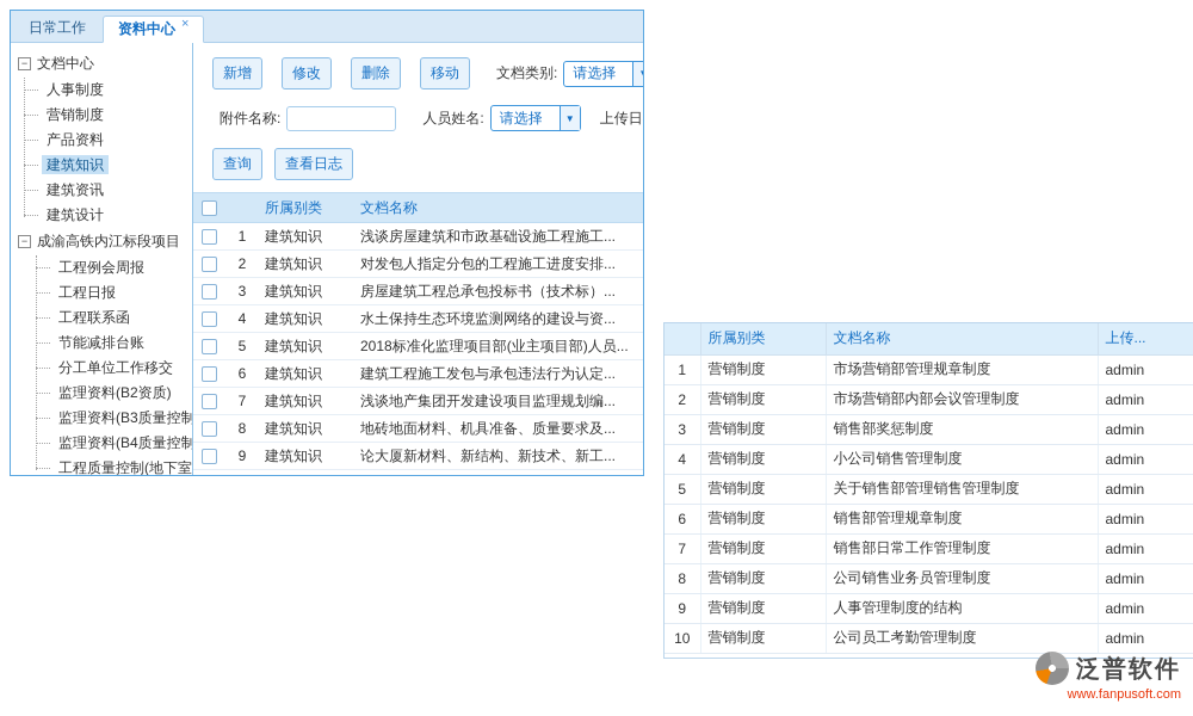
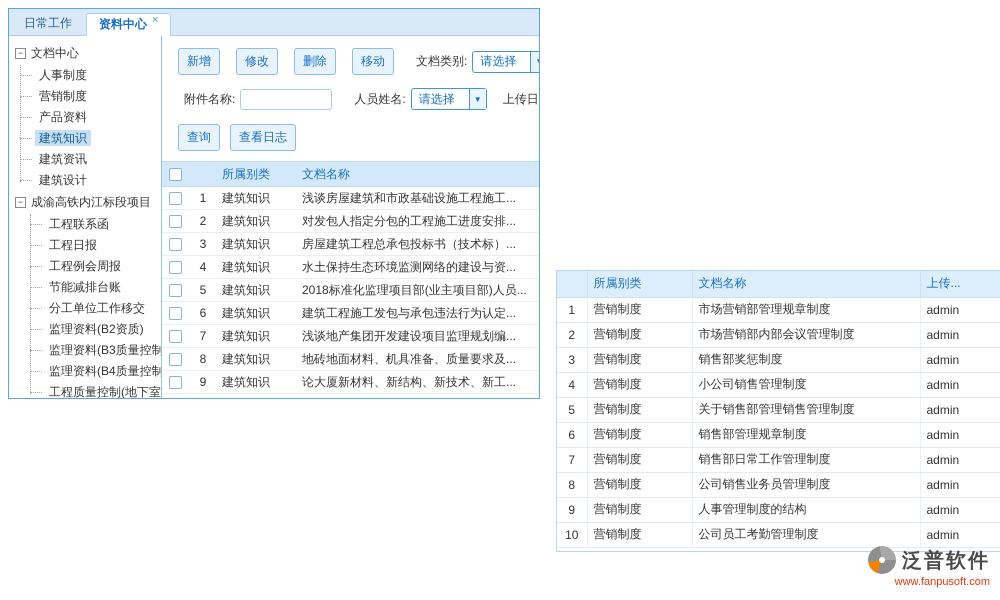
  日常工作
  资料中心
  ×
  −
  文档中心
  人事制度
  营销制度
  产品资料
  建筑知识
  建筑资讯
  建筑设计
  −
  成渝高铁内江标段项目
- 工程例会周报
+ 工程联系函
  工程日报
- 工程联系函
+ 工程例会周报
  节能减排台账
  分工单位工作移交
  监理资料(B2资质)
  监理资料(B3质量控制
  监理资料(B4质量控制
  工程质量控制(地下室
  新增
  修改
  删除
  移动
  文档类别:
  请选择
  附件名称:
  人员姓名:
  请选择
  ▼
  上传日
  查询
  查看日志
  		所属别类	文档名称
  	1	建筑知识	浅谈房屋建筑和市政基础设施工程施工...
  	2	建筑知识	对发包人指定分包的工程施工进度安排...
  	3	建筑知识	房屋建筑工程总承包投标书（技术标）...
  	4	建筑知识	水土保持生态环境监测网络的建设与资...
  	5	建筑知识	2018标准化监理项目部(业主项目部)人员...
  	6	建筑知识	建筑工程施工发包与承包违法行为认定...
  	7	建筑知识	浅谈地产集团开发建设项目监理规划编...
  	8	建筑知识	地砖地面材料、机具准备、质量要求及...
  	9	建筑知识	论大厦新材料、新结构、新技术、新工...
  	所属别类	文档名称	上传...
  1	营销制度	市场营销部管理规章制度	admin
  2	营销制度	市场营销部内部会议管理制度	admin
  3	营销制度	销售部奖惩制度	admin
  4	营销制度	小公司销售管理制度	admin
  5	营销制度	关于销售部管理销售管理制度	admin
  6	营销制度	销售部管理规章制度	admin
  7	营销制度	销售部日常工作管理制度	admin
  8	营销制度	公司销售业务员管理制度	admin
  9	营销制度	人事管理制度的结构	admin
  10	营销制度	公司员工考勤管理制度	admin
  泛普软件
  www.fanpusoft.com
